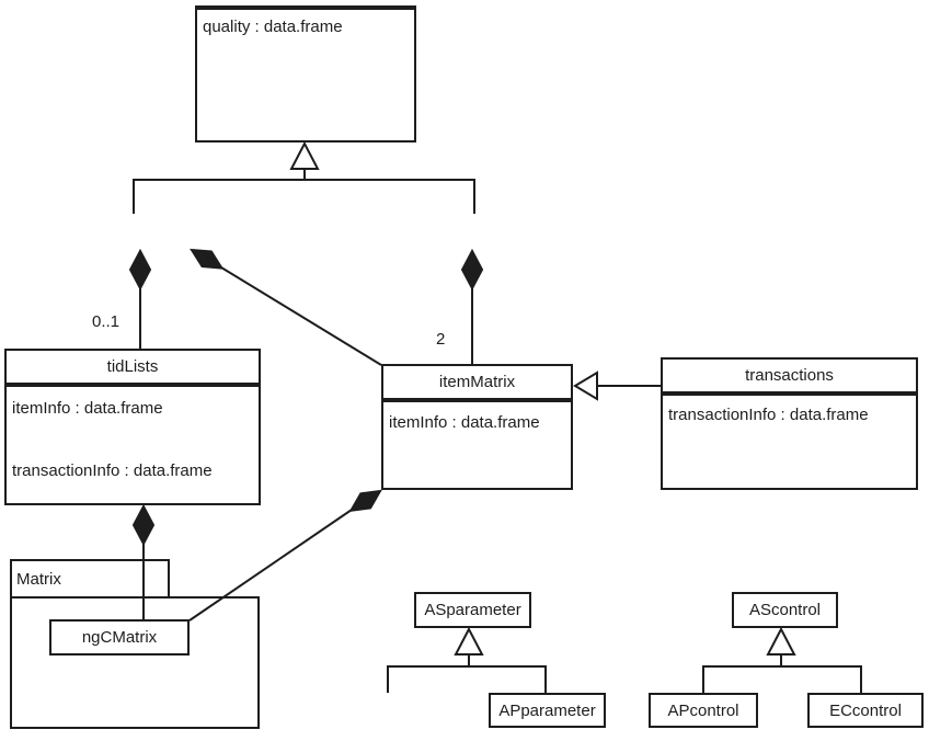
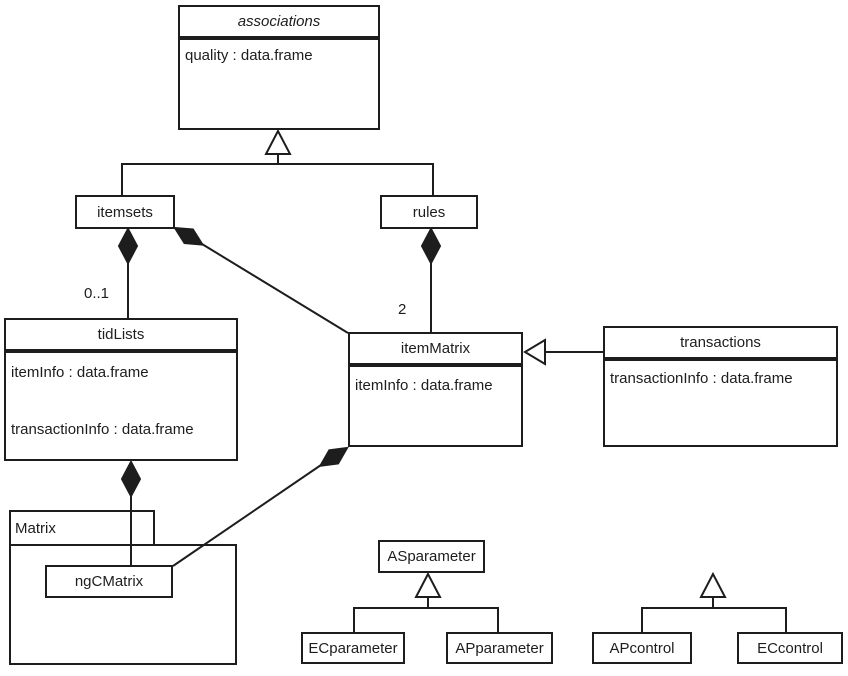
+ associations
  quality : data.frame
+ itemsets
+ rules
  tidLists
  itemInfo : data.frame
  transactionInfo : data.frame
  itemMatrix
  itemInfo : data.frame
  transactions
  transactionInfo : data.frame
  Matrix
  ngCMatrix
  ASparameter
+ ECparameter
  APparameter
- AScontrol
  APcontrol
  ECcontrol
  0..1
  2
